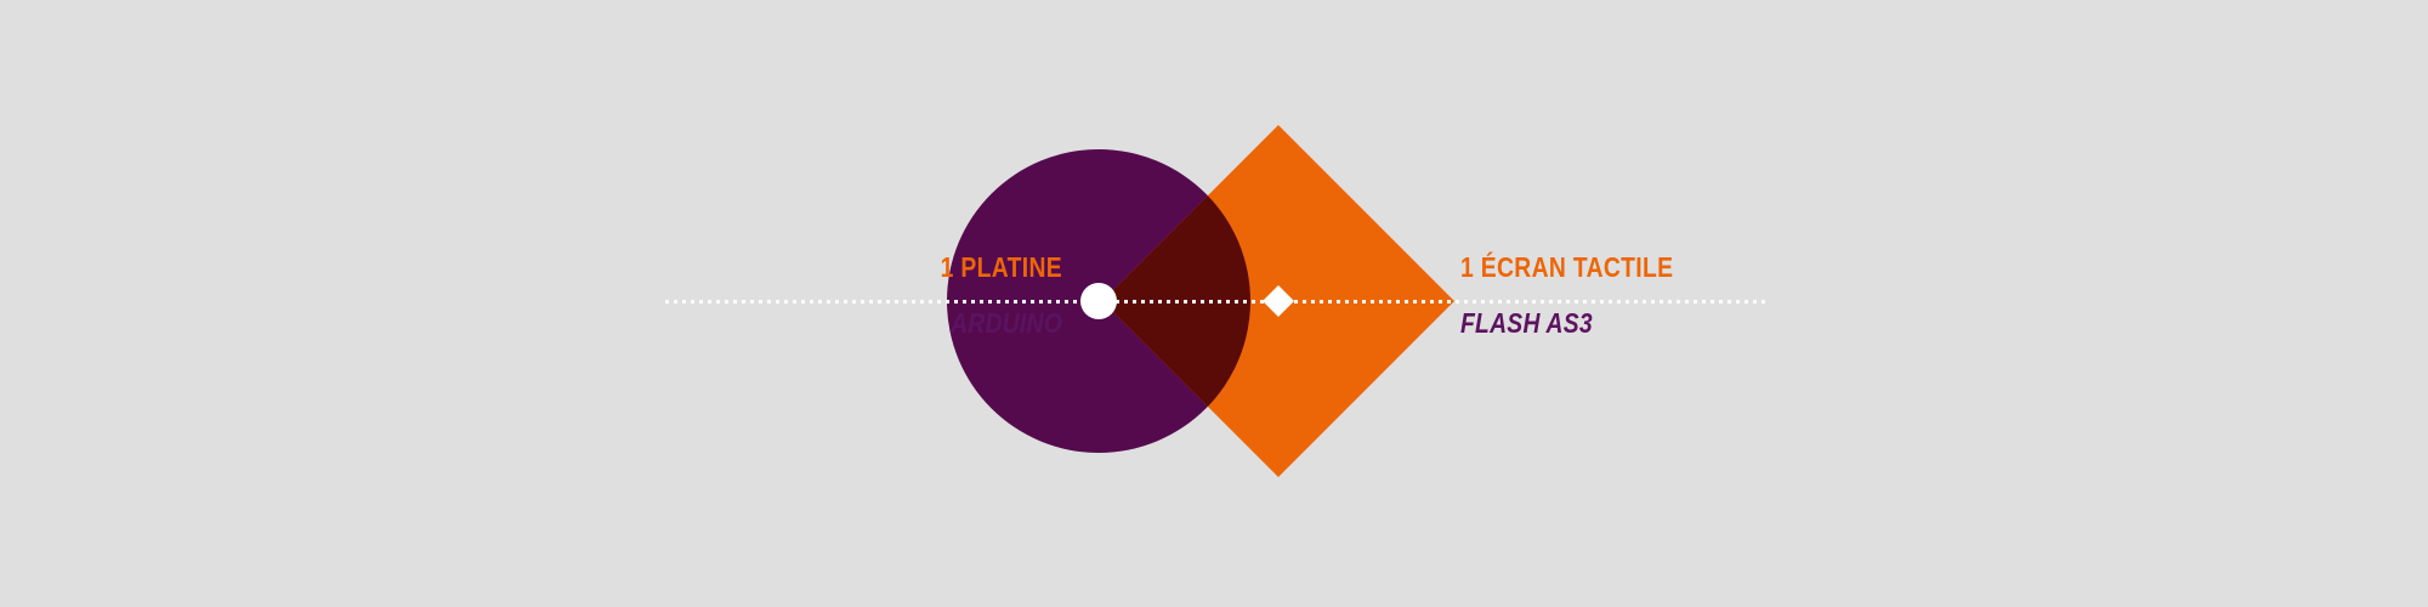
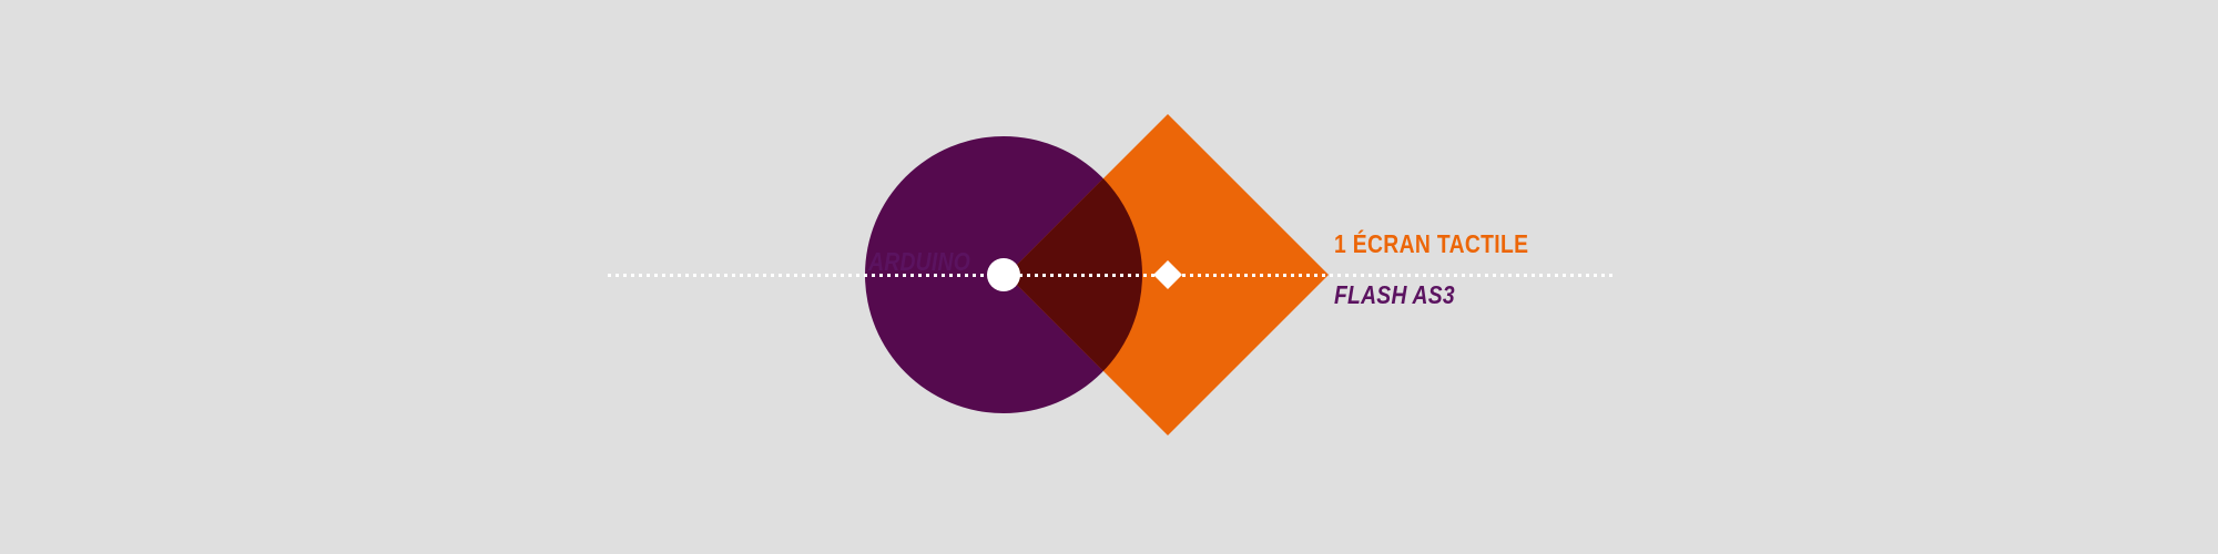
- 1 PLATINE
  ARDUINO
  1 ÉCRAN TACTILE
  FLASH AS3
